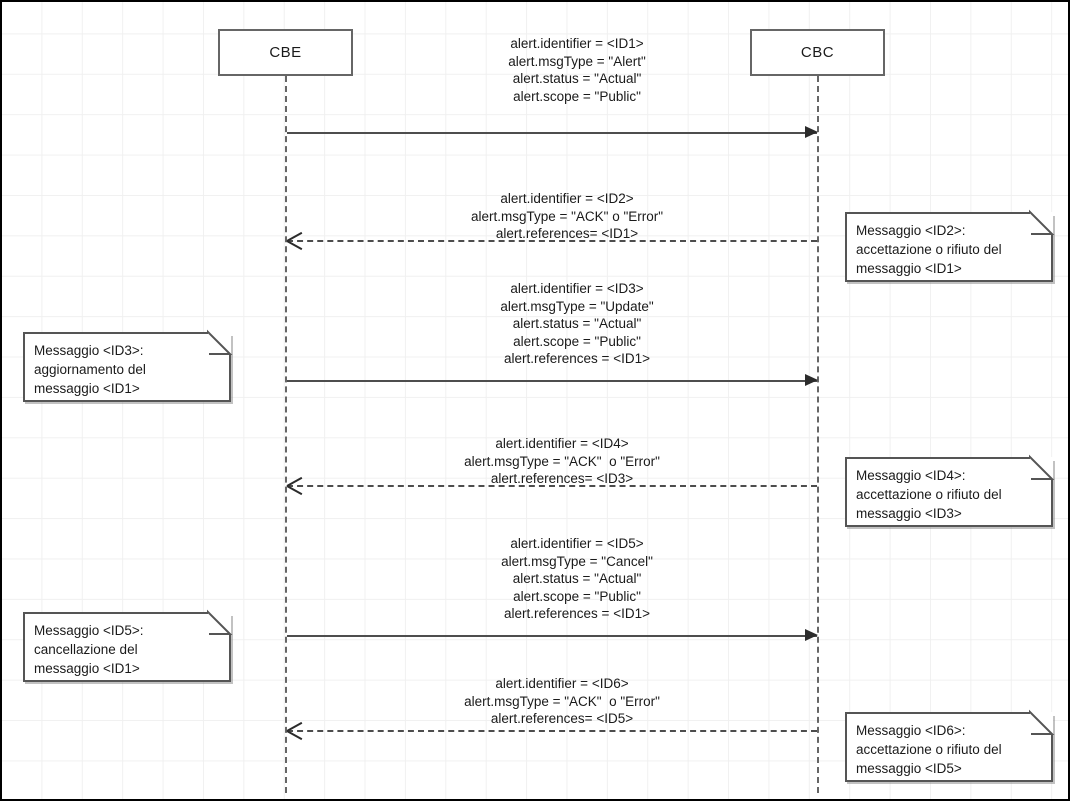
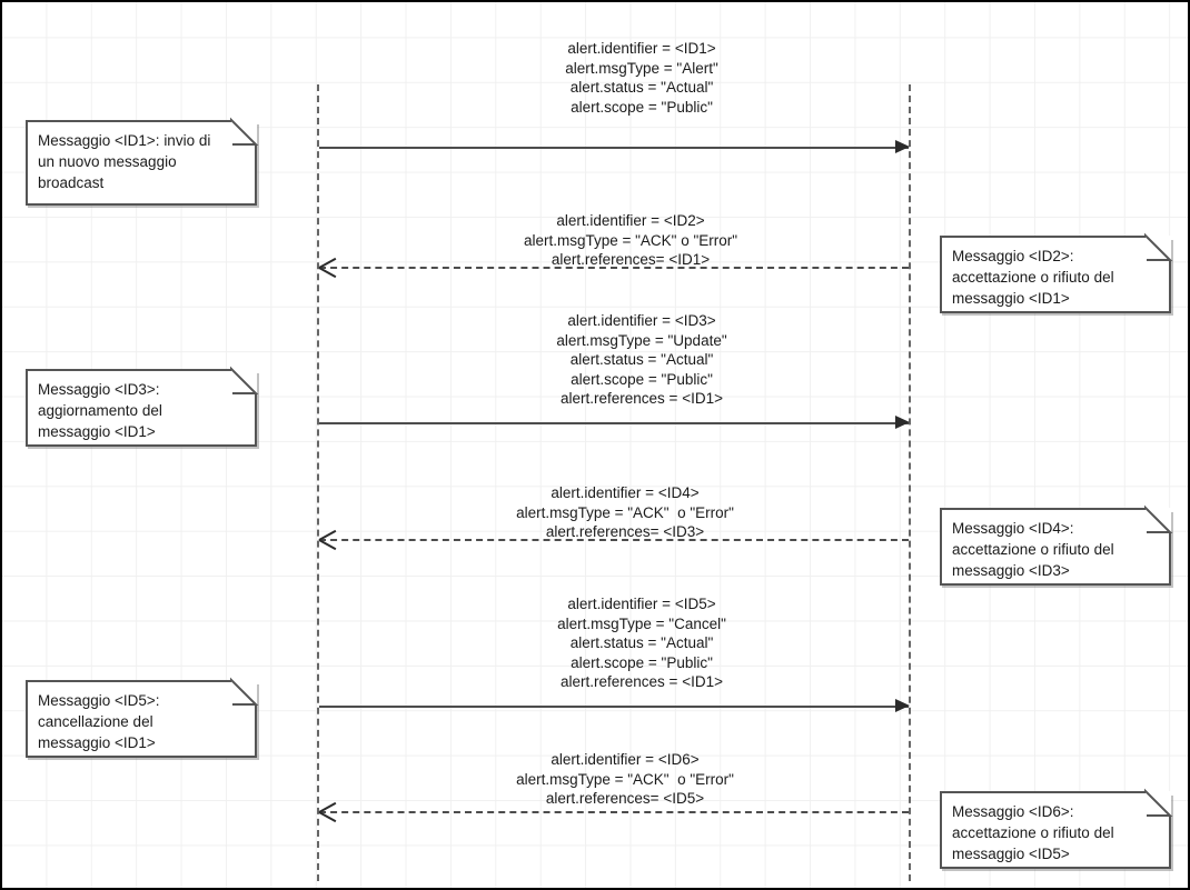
- CBE
- CBC
  alert.identifier = <ID1>
  alert.msgType = "Alert"
  alert.status = "Actual"
  alert.scope = "Public"
+ Messaggio <ID1>: invio di
+ un nuovo messaggio
+ broadcast
  alert.identifier = <ID2>
  alert.msgType = "ACK" o "Error"
  alert.references= <ID1>
  Messaggio <ID2>:
  accettazione o rifiuto del
  messaggio <ID1>
  alert.identifier = <ID3>
  alert.msgType = "Update"
  alert.status = "Actual"
  alert.scope = "Public"
  alert.references = <ID1>
  Messaggio <ID3>:
  aggiornamento del
  messaggio <ID1>
  alert.identifier = <ID4>
  alert.msgType = "ACK" o "Error"
  alert.references= <ID3>
  Messaggio <ID4>:
  accettazione o rifiuto del
  messaggio <ID3>
  alert.identifier = <ID5>
  alert.msgType = "Cancel"
  alert.status = "Actual"
  alert.scope = "Public"
  alert.references = <ID1>
  Messaggio <ID5>:
  cancellazione del
  messaggio <ID1>
  alert.identifier = <ID6>
  alert.msgType = "ACK" o "Error"
  alert.references= <ID5>
  Messaggio <ID6>:
  accettazione o rifiuto del
  messaggio <ID5>
